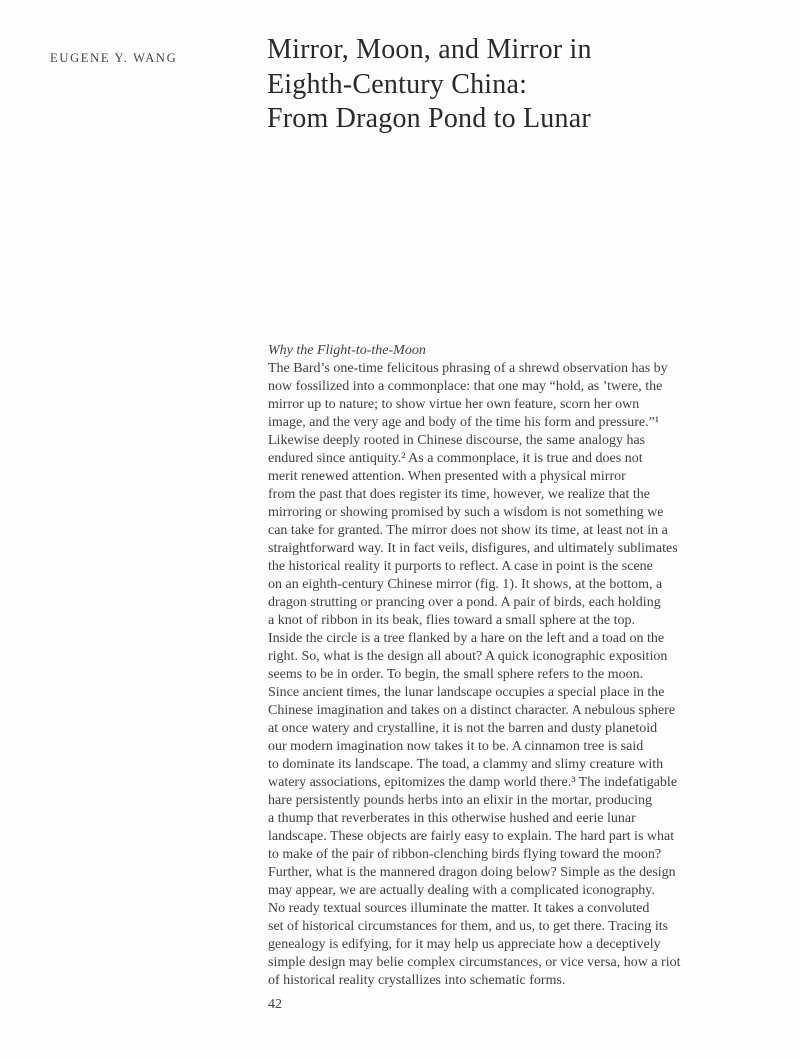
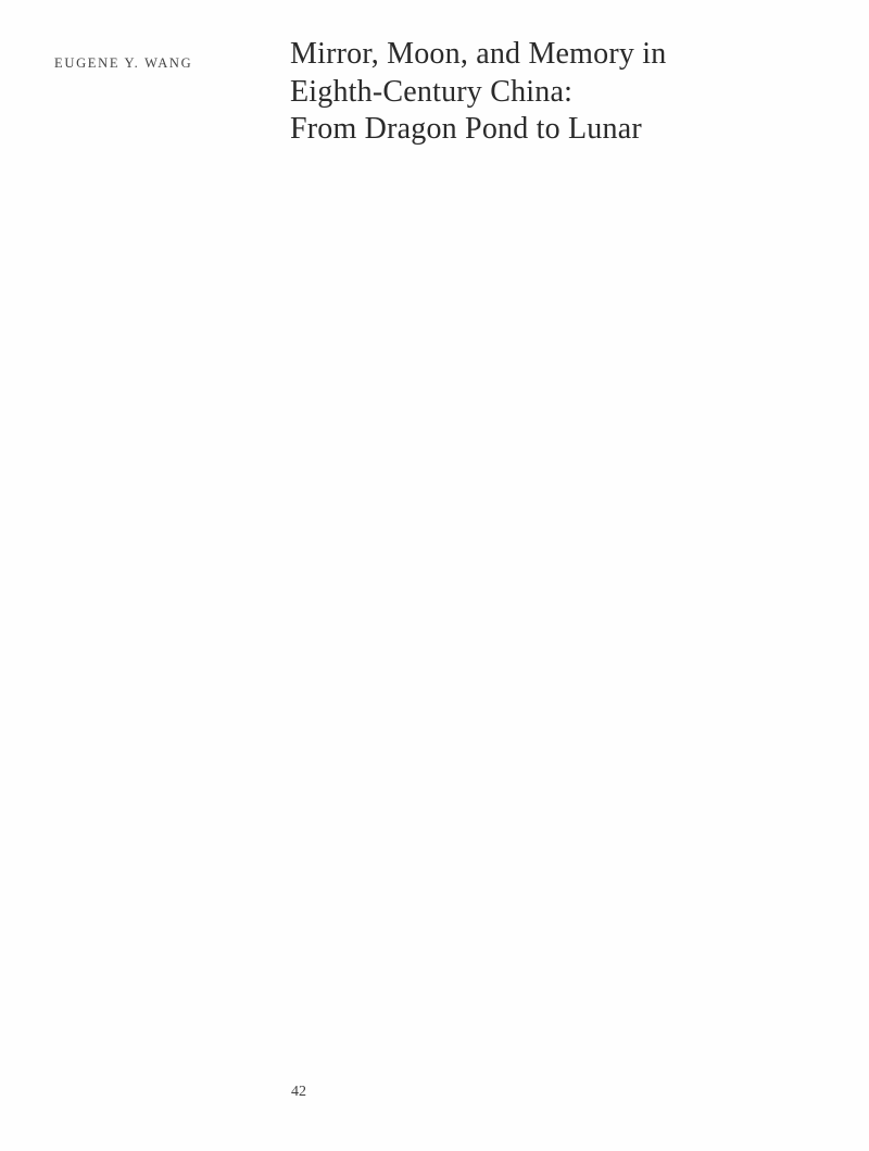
  EUGENE Y. WANG
- Mirror, Moon, and Mirror in
+ Mirror, Moon, and Memory in
  Eighth-Century China:
  From Dragon Pond to Lunar
- Why the Flight-to-the-Moon
- The Bard’s one-time felicitous phrasing of a shrewd observation has by
- now fossilized into a commonplace: that one may “hold, as ’twere, the
- mirror up to nature; to show virtue her own feature, scorn her own
- image, and the very age and body of the time his form and pressure.”¹
- Likewise deeply rooted in Chinese discourse, the same analogy has
- endured since antiquity.² As a commonplace, it is true and does not
- merit renewed attention. When presented with a physical mirror
- from the past that does register its time, however, we realize that the
- mirroring or showing promised by such a wisdom is not something we
- can take for granted. The mirror does not show its time, at least not in a
- straightforward way. It in fact veils, disfigures, and ultimately sublimates
- the historical reality it purports to reflect. A case in point is the scene
- on an eighth-century Chinese mirror (fig. 1). It shows, at the bottom, a
- dragon strutting or prancing over a pond. A pair of birds, each holding
- a knot of ribbon in its beak, flies toward a small sphere at the top.
- Inside the circle is a tree flanked by a hare on the left and a toad on the
- right. So, what is the design all about? A quick iconographic exposition
- seems to be in order. To begin, the small sphere refers to the moon.
- Since ancient times, the lunar landscape occupies a special place in the
- Chinese imagination and takes on a distinct character. A nebulous sphere
- at once watery and crystalline, it is not the barren and dusty planetoid
- our modern imagination now takes it to be. A cinnamon tree is said
- to dominate its landscape. The toad, a clammy and slimy creature with
- watery associations, epitomizes the damp world there.³ The indefatigable
- hare persistently pounds herbs into an elixir in the mortar, producing
- a thump that reverberates in this otherwise hushed and eerie lunar
- landscape. These objects are fairly easy to explain. The hard part is what
- to make of the pair of ribbon-clenching birds flying toward the moon?
- Further, what is the mannered dragon doing below? Simple as the design
- may appear, we are actually dealing with a complicated iconography.
- No ready textual sources illuminate the matter. It takes a convoluted
- set of historical circumstances for them, and us, to get there. Tracing its
- genealogy is edifying, for it may help us appreciate how a deceptively
- simple design may belie complex circumstances, or vice versa, how a riot
- of historical reality crystallizes into schematic forms.
  42
